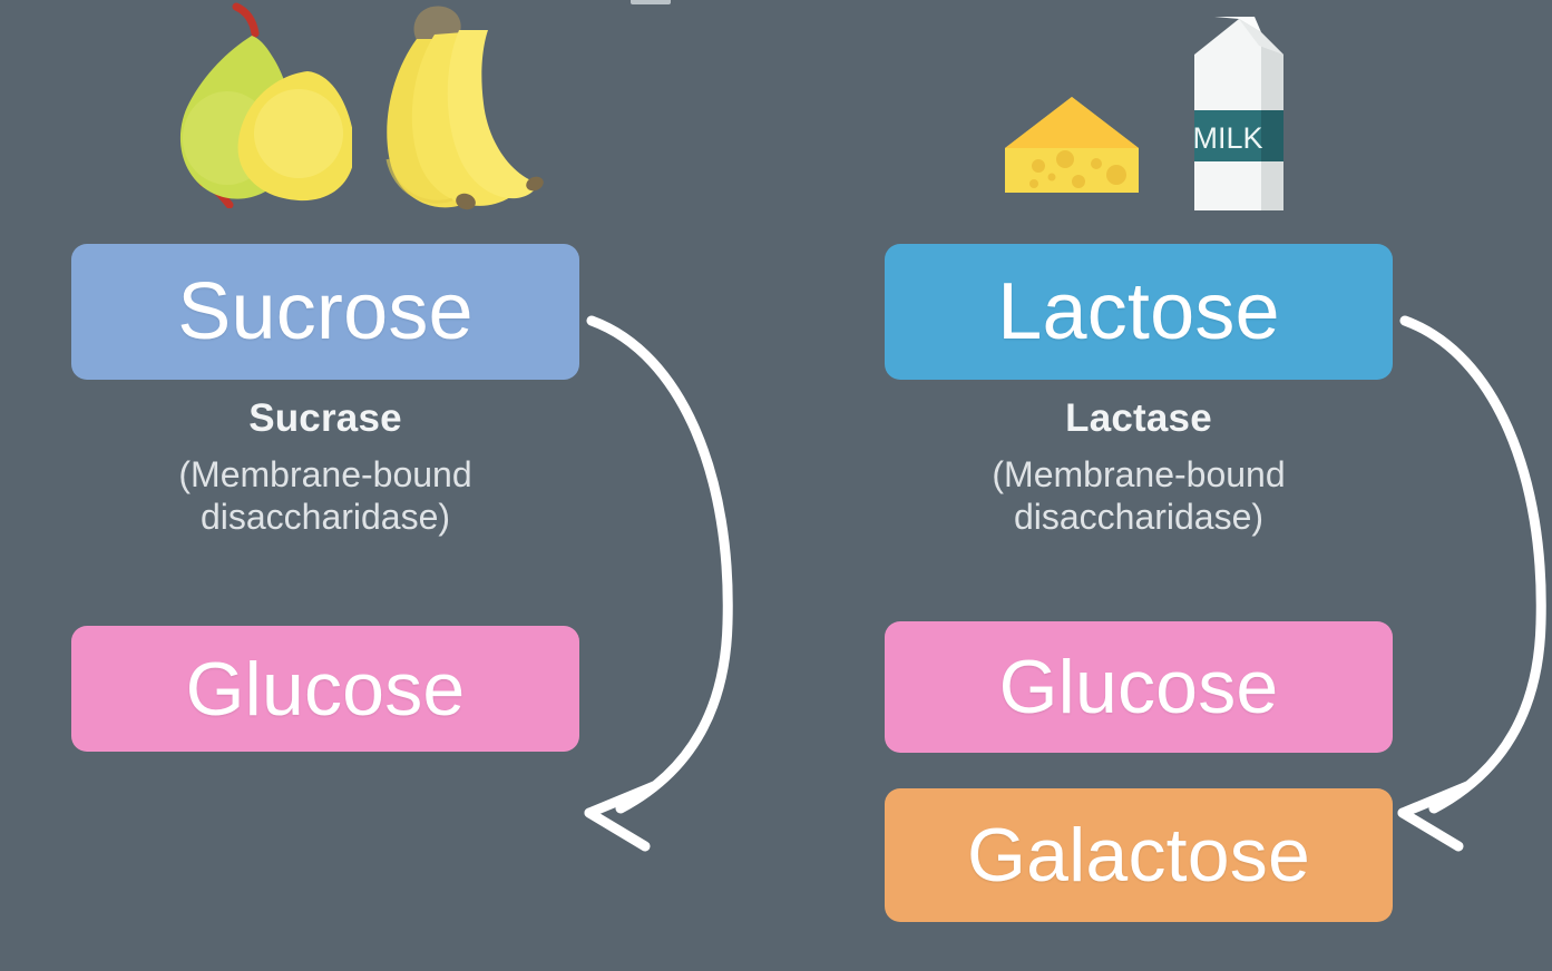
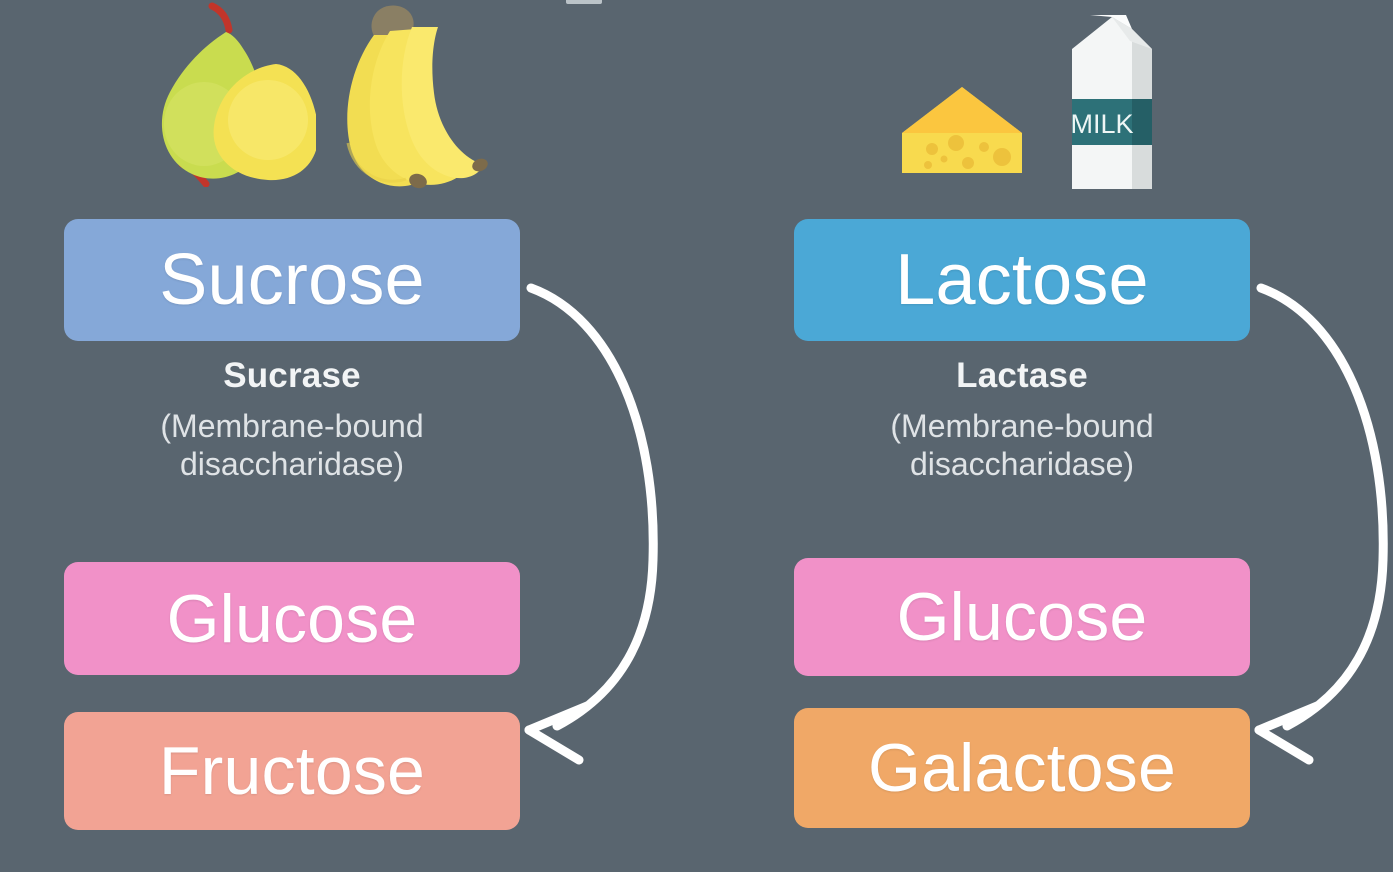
  Sucrose
  Sucrase
  (Membrane-bound
  disaccharidase)
  Glucose
+ Fructose
  MILK
  Lactose
  Lactase
  (Membrane-bound
  disaccharidase)
  Glucose
  Galactose
